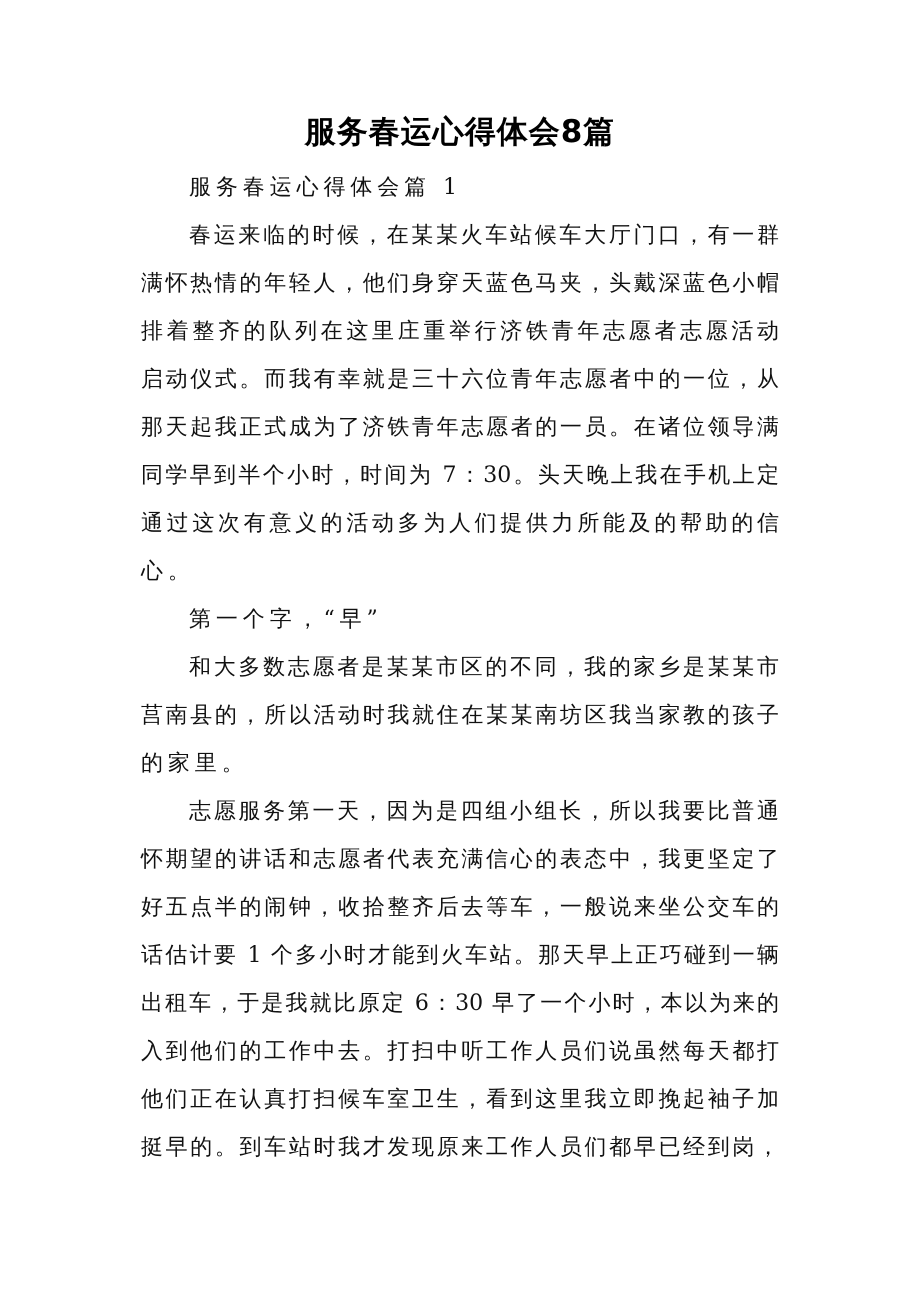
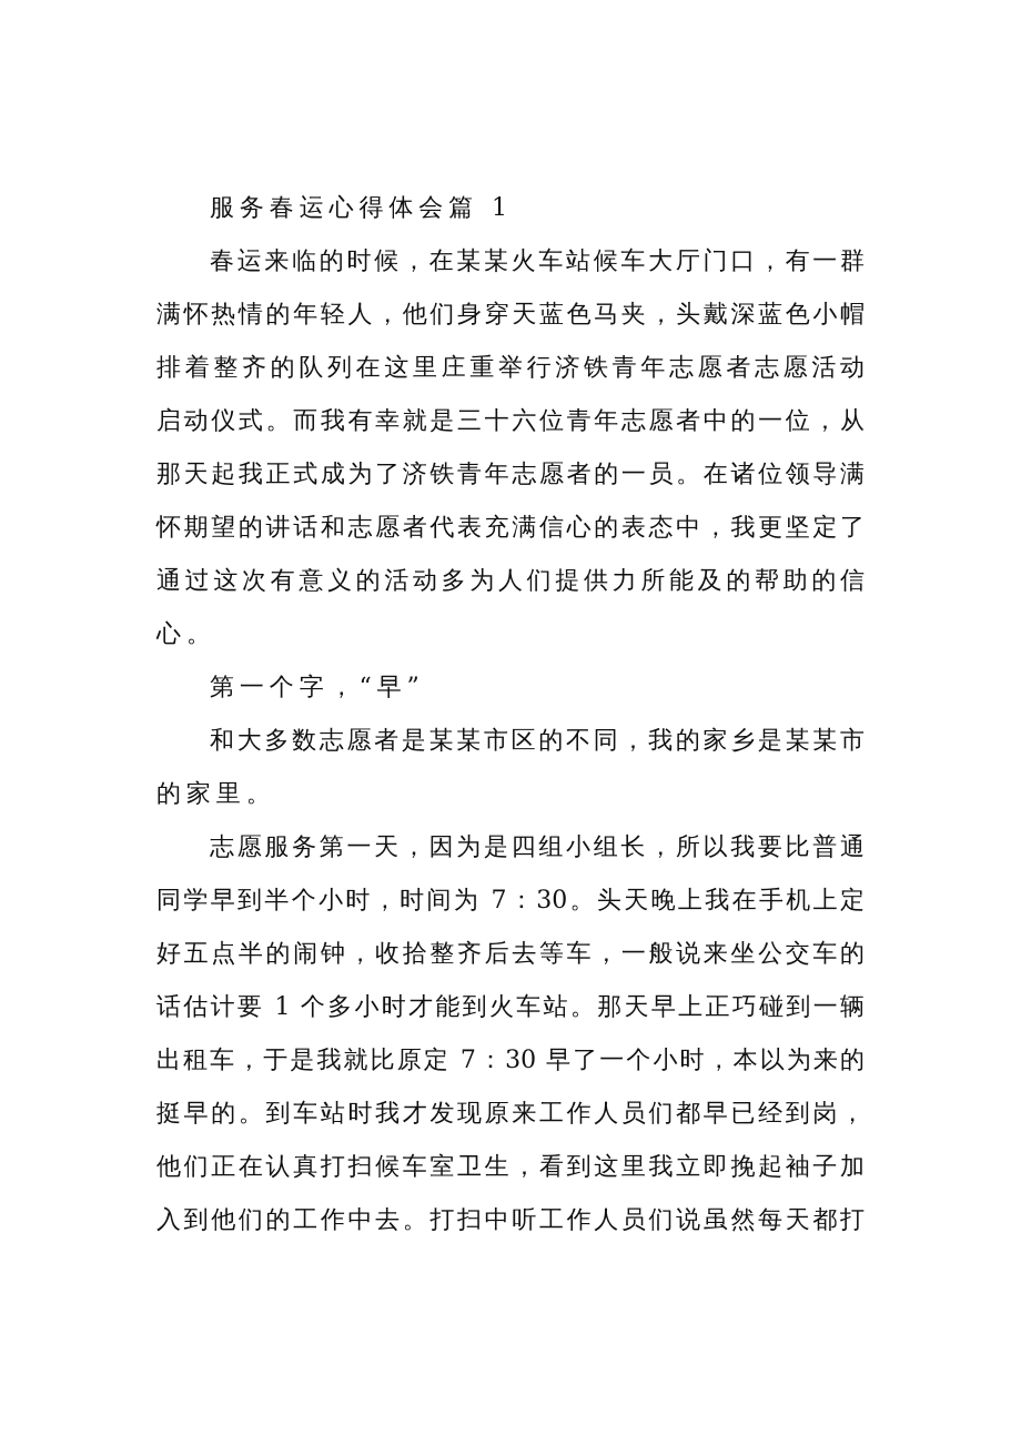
- 服务春运心得体会8篇
  服务春运心得体会篇 1
  春运来临的时候，在某某火车站候车大厅门口，有一群
  满怀热情的年轻人，他们身穿天蓝色马夹，头戴深蓝色小帽
  排着整齐的队列在这里庄重举行济铁青年志愿者志愿活动
  启动仪式。而我有幸就是三十六位青年志愿者中的一位，从
  那天起我正式成为了济铁青年志愿者的一员。在诸位领导满
- 同学早到半个小时，时间为 7：30。头天晚上我在手机上定
+ 怀期望的讲话和志愿者代表充满信心的表态中，我更坚定了
  通过这次有意义的活动多为人们提供力所能及的帮助的信
  心。
  第一个字，“早”
  和大多数志愿者是某某市区的不同，我的家乡是某某市
- 莒南县的，所以活动时我就住在某某南坊区我当家教的孩子
  的家里。
  志愿服务第一天，因为是四组小组长，所以我要比普通
- 怀期望的讲话和志愿者代表充满信心的表态中，我更坚定了
+ 同学早到半个小时，时间为 7：30。头天晚上我在手机上定
  好五点半的闹钟，收拾整齐后去等车，一般说来坐公交车的
  话估计要 1 个多小时才能到火车站。那天早上正巧碰到一辆
- 出租车，于是我就比原定 6：30 早了一个小时，本以为来的
+ 出租车，于是我就比原定 7：30 早了一个小时，本以为来的
- 入到他们的工作中去。打扫中听工作人员们说虽然每天都打
+ 挺早的。到车站时我才发现原来工作人员们都早已经到岗，
  他们正在认真打扫候车室卫生，看到这里我立即挽起袖子加
- 挺早的。到车站时我才发现原来工作人员们都早已经到岗，
+ 入到他们的工作中去。打扫中听工作人员们说虽然每天都打
